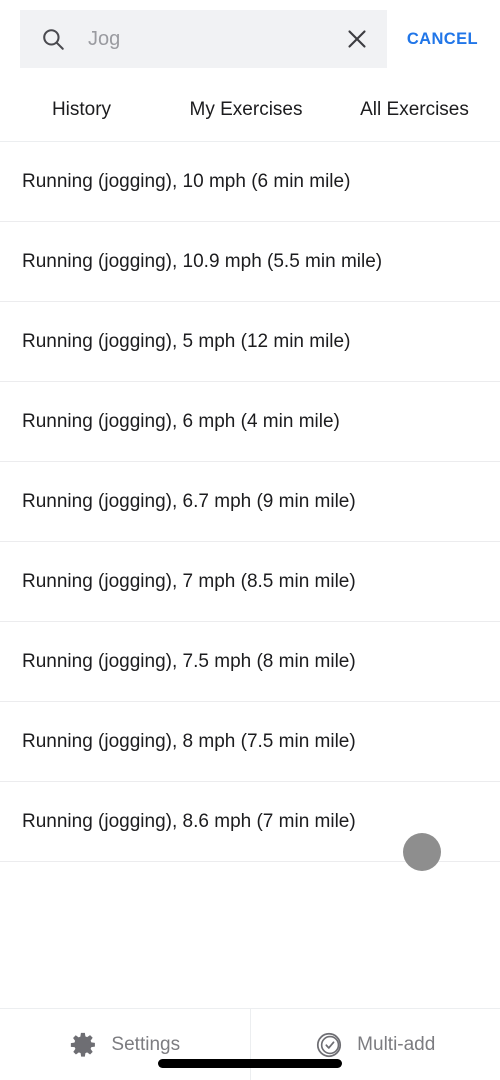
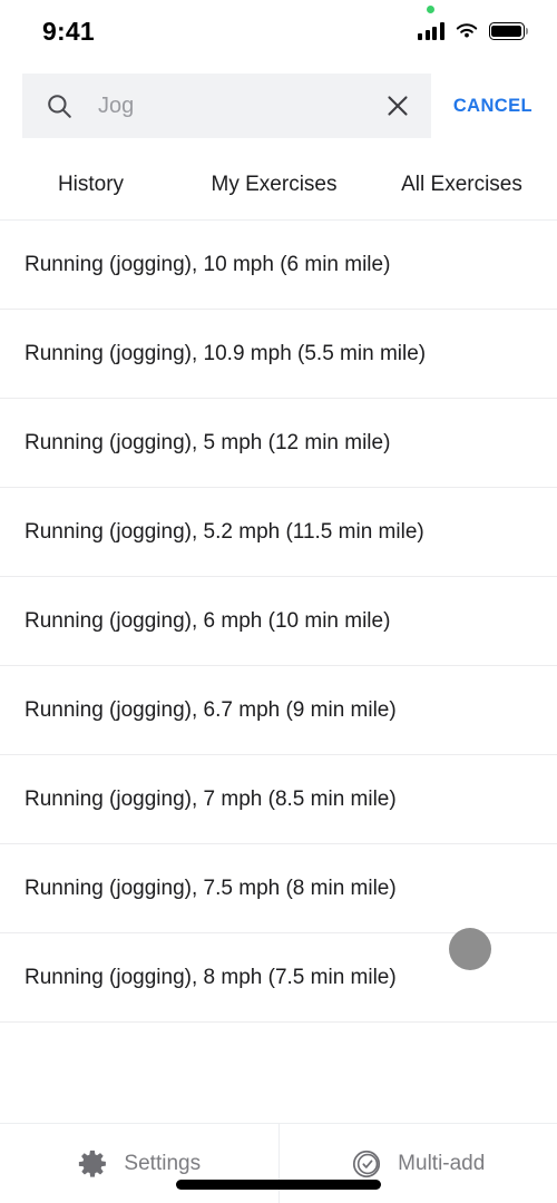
+ 9:41
  Jog
  CANCEL
  History
  My Exercises
  All Exercises
  Running (jogging), 10 mph (6 min mile)
  Running (jogging), 10.9 mph (5.5 min mile)
  Running (jogging), 5 mph (12 min mile)
+ Running (jogging), 5.2 mph (11.5 min mile)
- Running (jogging), 6 mph (4 min mile)
+ Running (jogging), 6 mph (10 min mile)
  Running (jogging), 6.7 mph (9 min mile)
  Running (jogging), 7 mph (8.5 min mile)
  Running (jogging), 7.5 mph (8 min mile)
  Running (jogging), 8 mph (7.5 min mile)
- Running (jogging), 8.6 mph (7 min mile)
  Settings
  Multi-add
